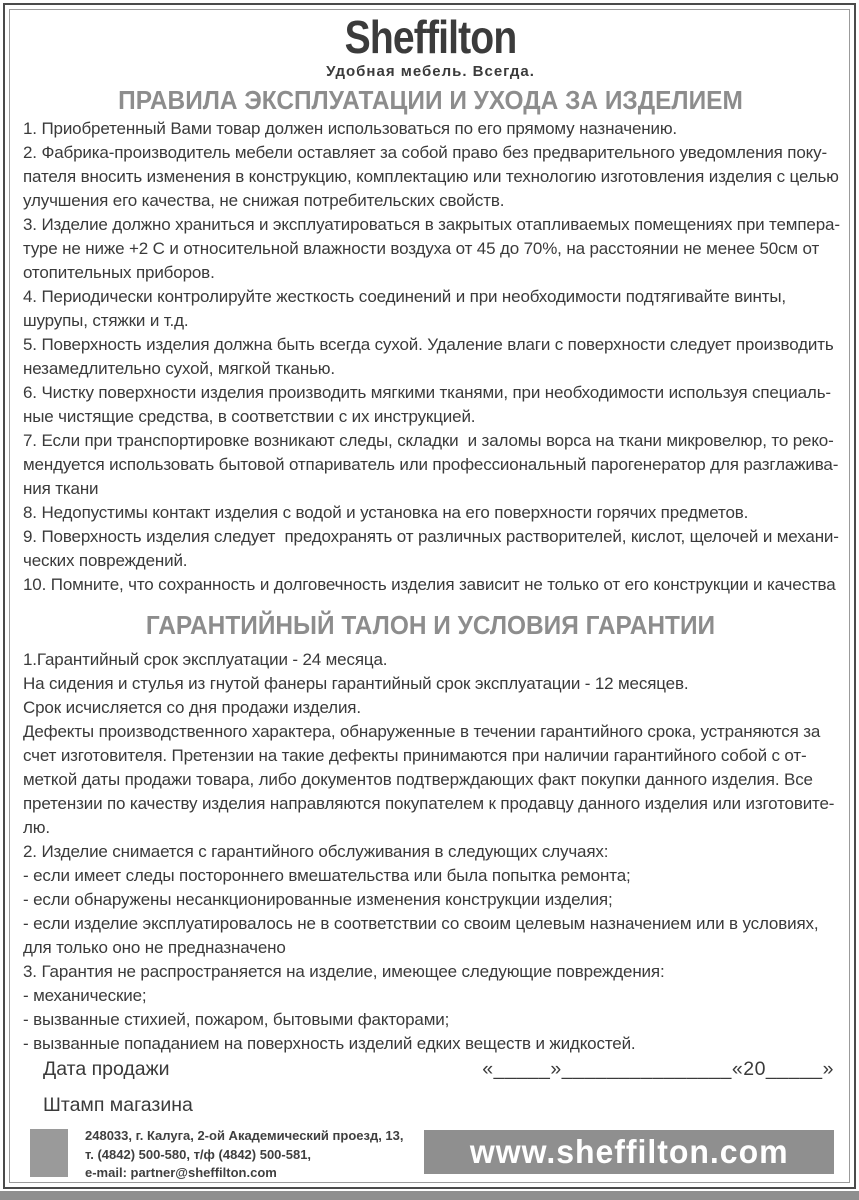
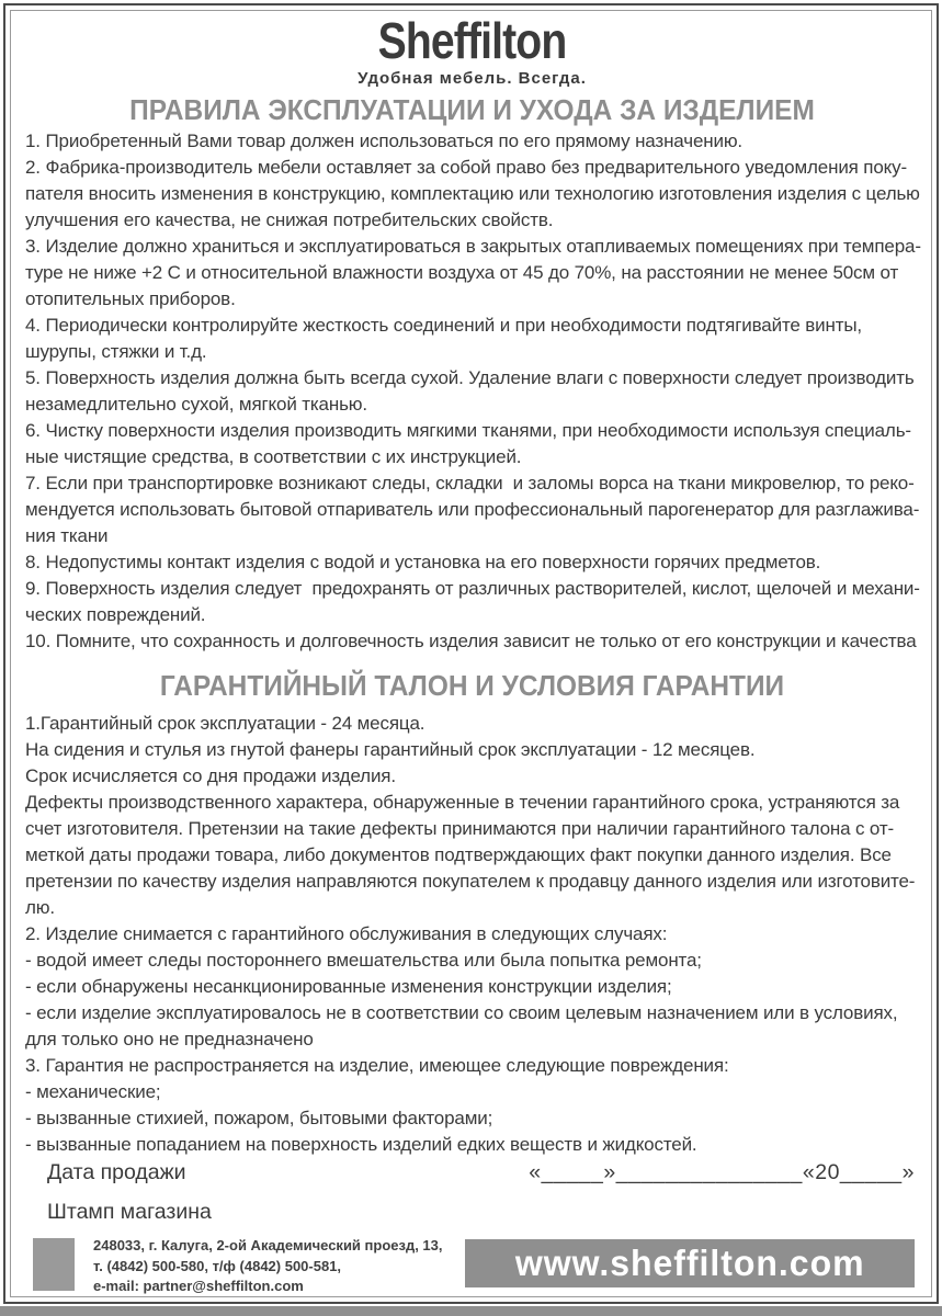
  Sheffilton
  Удобная мебель. Всегда.
  ПРАВИЛА ЭКСПЛУАТАЦИИ И УХОДА ЗА ИЗДЕЛИЕМ
  1. Приобретенный Вами товар должен использоваться по его прямому назначению.
  2. Фабрика-производитель мебели оставляет за собой право без предварительного уведомления поку-
  пателя вносить изменения в конструкцию, комплектацию или технологию изготовления изделия с целью
  улучшения его качества, не снижая потребительских свойств.
  3. Изделие должно храниться и эксплуатироваться в закрытых отапливаемых помещениях при темпера-
  туре не ниже +2 С и относительной влажности воздуха от 45 до 70%, на расстоянии не менее 50см от
  отопительных приборов.
  4. Периодически контролируйте жесткость соединений и при необходимости подтягивайте винты,
  шурупы, стяжки и т.д.
  5. Поверхность изделия должна быть всегда сухой. Удаление влаги с поверхности следует производить
  незамедлительно сухой, мягкой тканью.
  6. Чистку поверхности изделия производить мягкими тканями, при необходимости используя специаль-
  ные чистящие средства, в соответствии с их инструкцией.
  7. Если при транспортировке возникают следы, складки и заломы ворса на ткани микровелюр, то реко-
  мендуется использовать бытовой отпариватель или профессиональный парогенератор для разглажива-
  ния ткани
  8. Недопустимы контакт изделия с водой и установка на его поверхности горячих предметов.
  9. Поверхность изделия следует предохранять от различных растворителей, кислот, щелочей и механи-
  ческих повреждений.
  10. Помните, что сохранность и долговечность изделия зависит не только от его конструкции и качества
  ГАРАНТИЙНЫЙ ТАЛОН И УСЛОВИЯ ГАРАНТИИ
  1.Гарантийный срок эксплуатации - 24 месяца.
  На сидения и стулья из гнутой фанеры гарантийный срок эксплуатации - 12 месяцев.
  Срок исчисляется со дня продажи изделия.
  Дефекты производственного характера, обнаруженные в течении гарантийного срока, устраняются за
- счет изготовителя. Претензии на такие дефекты принимаются при наличии гарантийного собой с от-
+ счет изготовителя. Претензии на такие дефекты принимаются при наличии гарантийного талона с от-
  меткой даты продажи товара, либо документов подтверждающих факт покупки данного изделия. Все
  претензии по качеству изделия направляются покупателем к продавцу данного изделия или изготовите-
  лю.
  2. Изделие снимается с гарантийного обслуживания в следующих случаях:
- - если имеет следы постороннего вмешательства или была попытка ремонта;
+ - водой имеет следы постороннего вмешательства или была попытка ремонта;
  - если обнаружены несанкционированные изменения конструкции изделия;
  - если изделие эксплуатировалось не в соответствии со своим целевым назначением или в условиях,
  для только оно не предназначено
  3. Гарантия не распространяется на изделие, имеющее следующие повреждения:
  - механические;
  - вызванные стихией, пожаром, бытовыми факторами;
  - вызванные попаданием на поверхность изделий едких веществ и жидкостей.
  Дата продажи
  «_____»_______________«20_____»
  Штамп магазина
  248033, г. Калуга, 2-ой Академический проезд, 13,
  т. (4842) 500-580, т/ф (4842) 500-581,
  e-mail: partner@sheffilton.com
  www.sheffilton.com
